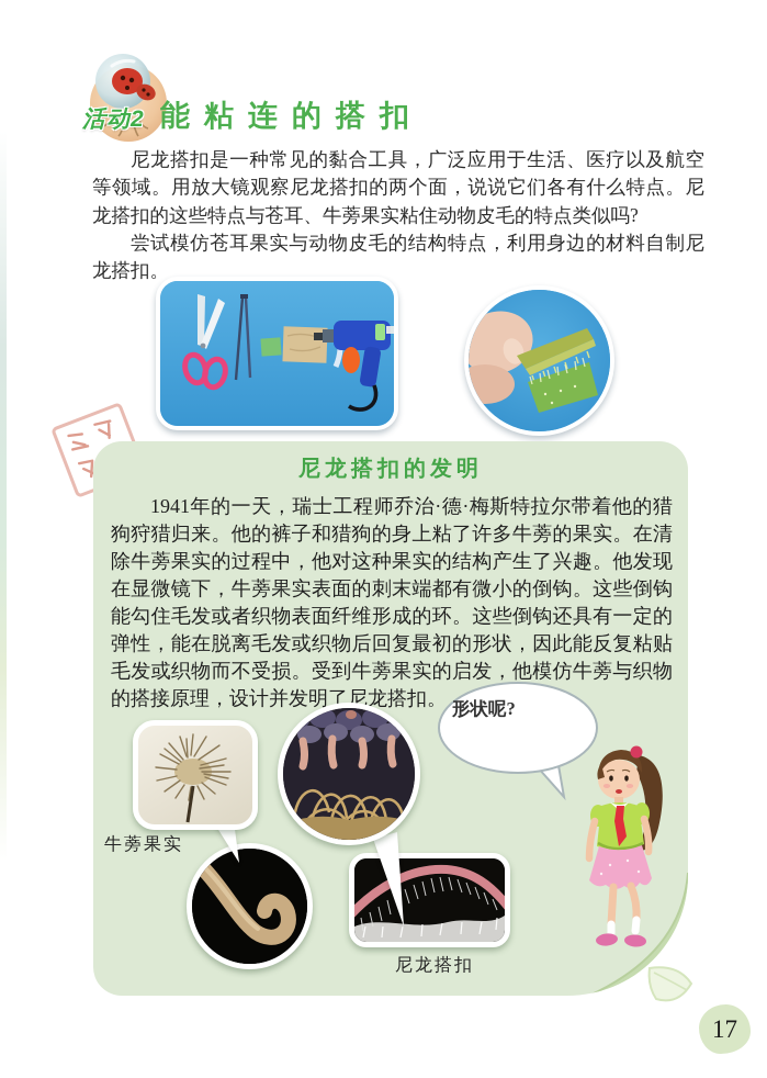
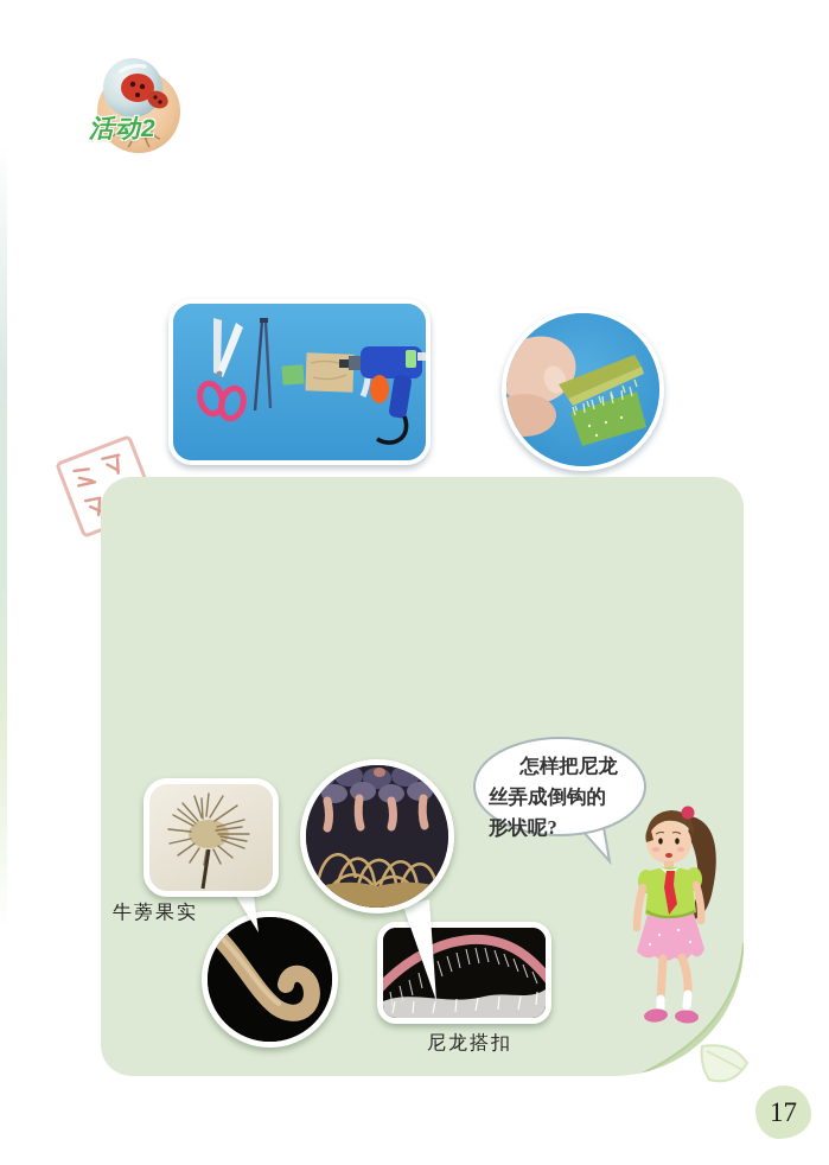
  活动2
- 能粘连的搭扣
- 尼龙搭扣是一种常见的黏合工具，广泛应用于生活、医疗以及航空等领域。用放大镜观察尼龙搭扣的两个面，说说它们各有什么特点。尼龙搭扣的这些特点与苍耳、牛蒡果实粘住动物皮毛的特点类似吗?
- 尝试模仿苍耳果实与动物皮毛的结构特点，利用身边的材料自制尼龙搭扣。
- 尼龙搭扣的发明
- 1941年的一天，瑞士工程师乔治·德·梅斯特拉尔带着他的猎狗狩猎归来。他的裤子和猎狗的身上粘了许多牛蒡的果实。在清除牛蒡果实的过程中，他对这种果实的结构产生了兴趣。他发现在显微镜下，牛蒡果实表面的刺末端都有微小的倒钩。这些倒钩能勾住毛发或者织物表面纤维形成的环。这些倒钩还具有一定的弹性，能在脱离毛发或织物后回复最初的形状，因此能反复粘贴毛发或织物而不受损。受到牛蒡果实的启发，他模仿牛蒡与织物的搭接原理，设计并发明了尼龙搭扣。
  牛蒡果实
  尼龙搭扣
+ 怎样把尼龙
+ 丝弄成倒钩的
  形状呢?
  17
